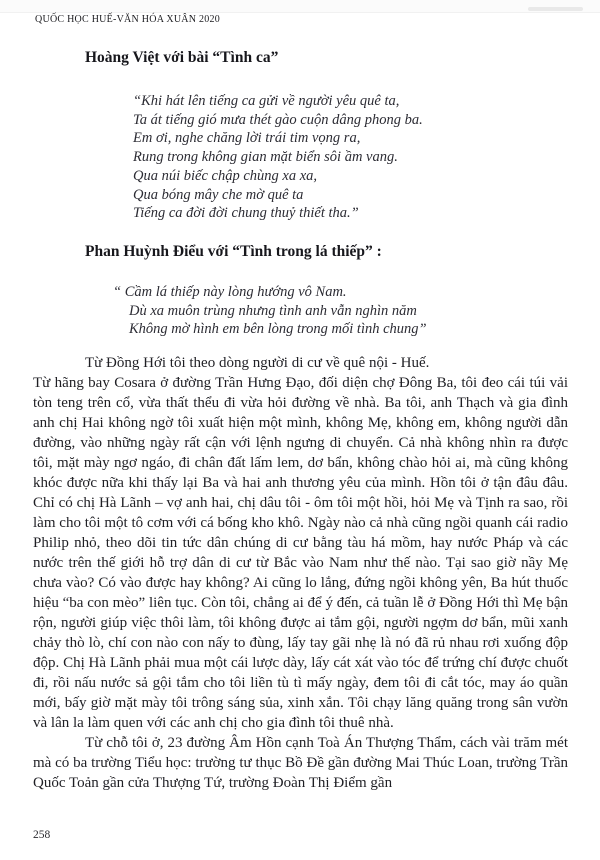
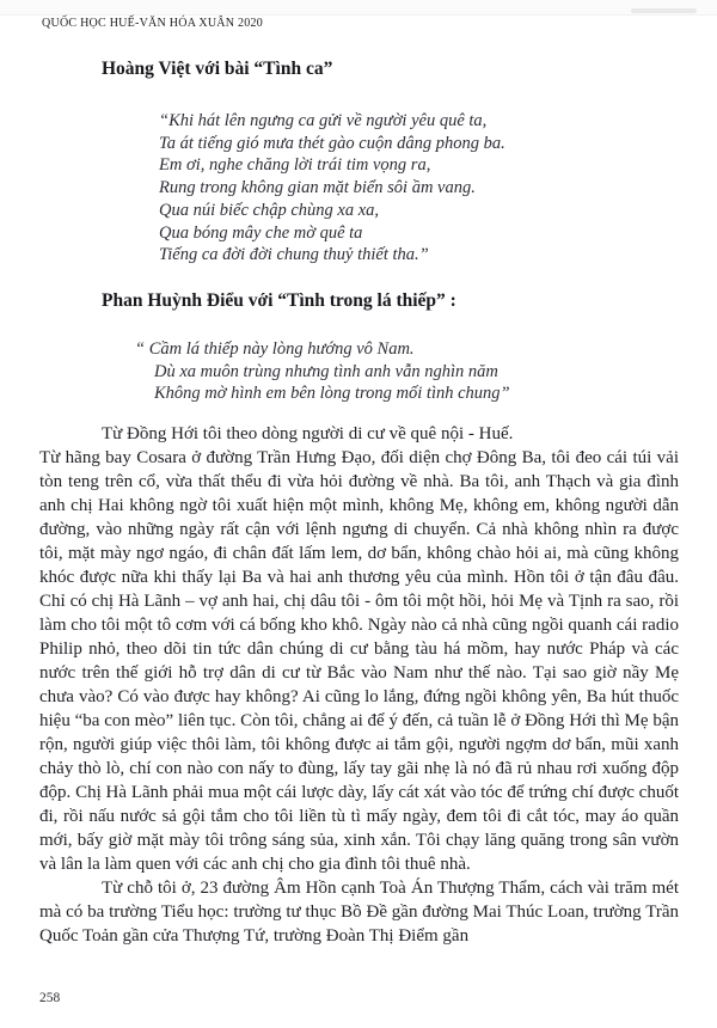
  QUỐC HỌC HUẾ-VĂN HÓA XUÂN 2020
  Hoàng Việt với bài “Tình ca”
- “Khi hát lên tiếng ca gửi về người yêu quê ta,
+ “Khi hát lên ngưng ca gửi về người yêu quê ta,
  Ta át tiếng gió mưa thét gào cuộn dâng phong ba.
  Em ơi, nghe chăng lời trái tim vọng ra,
  Rung trong không gian mặt biển sôi ầm vang.
  Qua núi biếc chập chùng xa xa,
  Qua bóng mây che mờ quê ta
  Tiếng ca đời đời chung thuỷ thiết tha.”
  Phan Huỳnh Điểu với “Tình trong lá thiếp” :
  “ Cầm lá thiếp này lòng hướng vô Nam.
  Dù xa muôn trùng nhưng tình anh vẫn nghìn năm
  Không mờ hình em bên lòng trong mối tình chung”
  Từ Đồng Hới tôi theo dòng người di cư về quê nội - Huế.
  Từ hãng bay Cosara ở đường Trần Hưng Đạo, đối diện chợ Đông Ba, tôi đeo cái túi vải tòn teng trên cổ, vừa thất thểu đi vừa hỏi đường về nhà. Ba tôi, anh Thạch và gia đình anh chị Hai không ngờ tôi xuất hiện một mình, không Mẹ, không em, không người dẫn đường, vào những ngày rất cận với lệnh ngưng di chuyển. Cả nhà không nhìn ra được tôi, mặt mày ngơ ngáo, đi chân đất lấm lem, dơ bẩn, không chào hỏi ai, mà cũng không khóc được nữa khi thấy lại Ba và hai anh thương yêu của mình. Hồn tôi ở tận đâu đâu. Chỉ có chị Hà Lãnh – vợ anh hai, chị dâu tôi - ôm tôi một hồi, hỏi Mẹ và Tịnh ra sao, rồi làm cho tôi một tô cơm với cá bống kho khô. Ngày nào cả nhà cũng ngồi quanh cái radio Philip nhỏ, theo dõi tin tức dân chúng di cư bằng tàu há mồm, hay nước Pháp và các nước trên thế giới hỗ trợ dân di cư từ Bắc vào Nam như thế nào. Tại sao giờ nầy Mẹ chưa vào? Có vào được hay không? Ai cũng lo lắng, đứng ngồi không yên, Ba hút thuốc hiệu “ba con mèo” liên tục. Còn tôi, chẳng ai để ý đến, cả tuần lễ ở Đồng Hới thì Mẹ bận rộn, người giúp việc thôi làm, tôi không được ai tắm gội, người ngợm dơ bẩn, mũi xanh chảy thò lò, chí con nào con nấy to đùng, lấy tay gãi nhẹ là nó đã rủ nhau rơi xuống độp độp. Chị Hà Lãnh phải mua một cái lược dày, lấy cát xát vào tóc để trứng chí được chuốt đi, rồi nấu nước sả gội tắm cho tôi liền tù tì mấy ngày, đem tôi đi cắt tóc, may áo quần mới, bấy giờ mặt mày tôi trông sáng sủa, xinh xắn. Tôi chạy lăng quăng trong sân vườn và lân la làm quen với các anh chị cho gia đình tôi thuê nhà.
  Từ chỗ tôi ở, 23 đường Âm Hồn cạnh Toà Án Thượng Thẩm, cách vài trăm mét mà có ba trường Tiểu học: trường tư thục Bồ Đề gần đường Mai Thúc Loan, trường Trần Quốc Toản gần cửa Thượng Tứ, trường Đoàn Thị Điểm gần
  258
